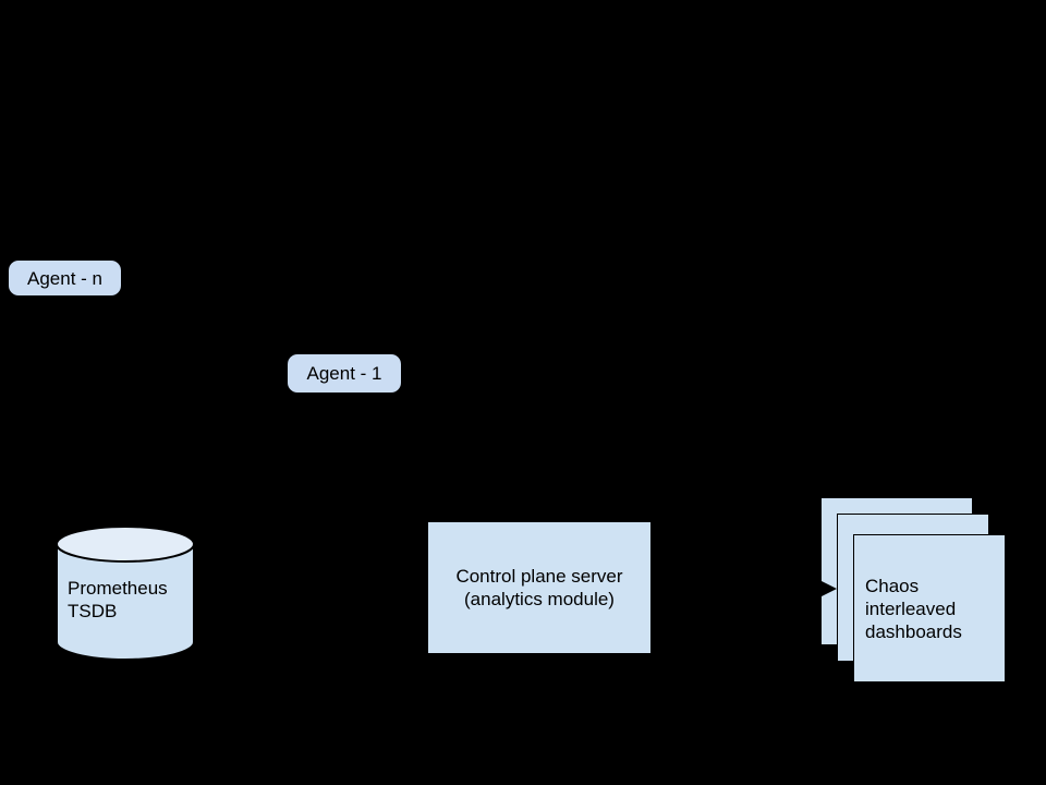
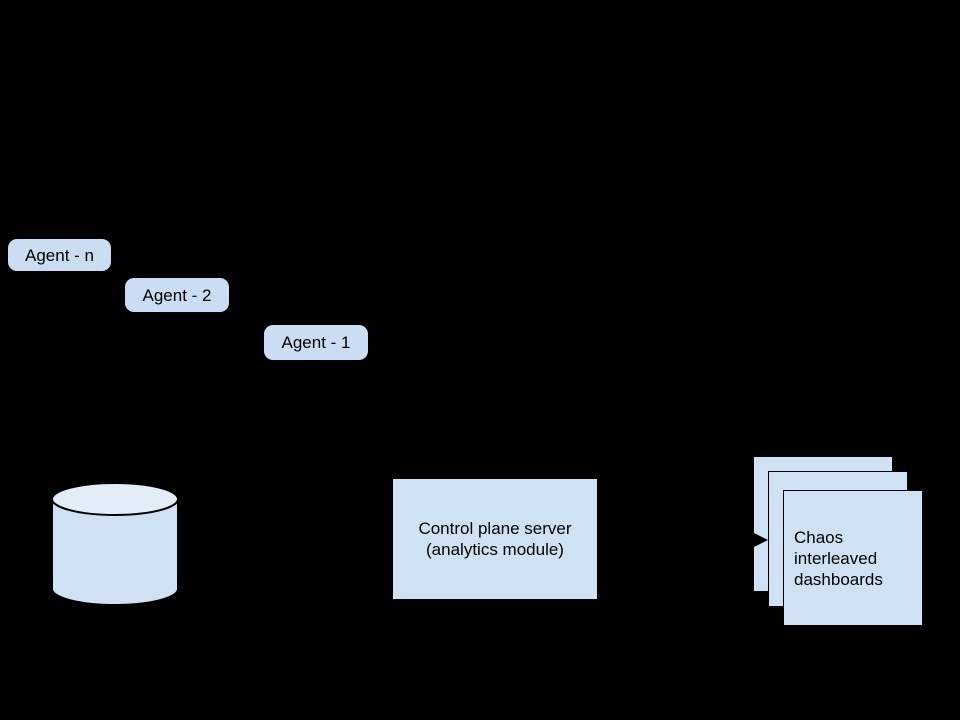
  Agent - n
+ Agent - 2
  Agent - 1
- Prometheus
- TSDB
  Control plane server
  (analytics module)
  Chaos
  interleaved
  dashboards
